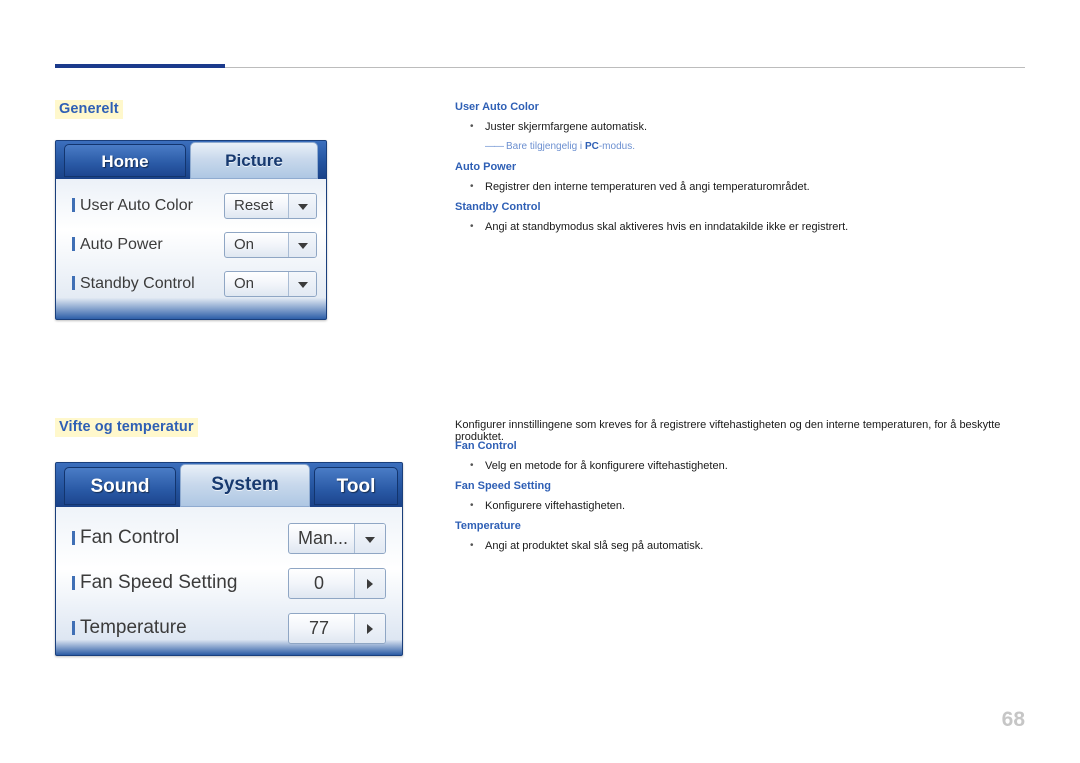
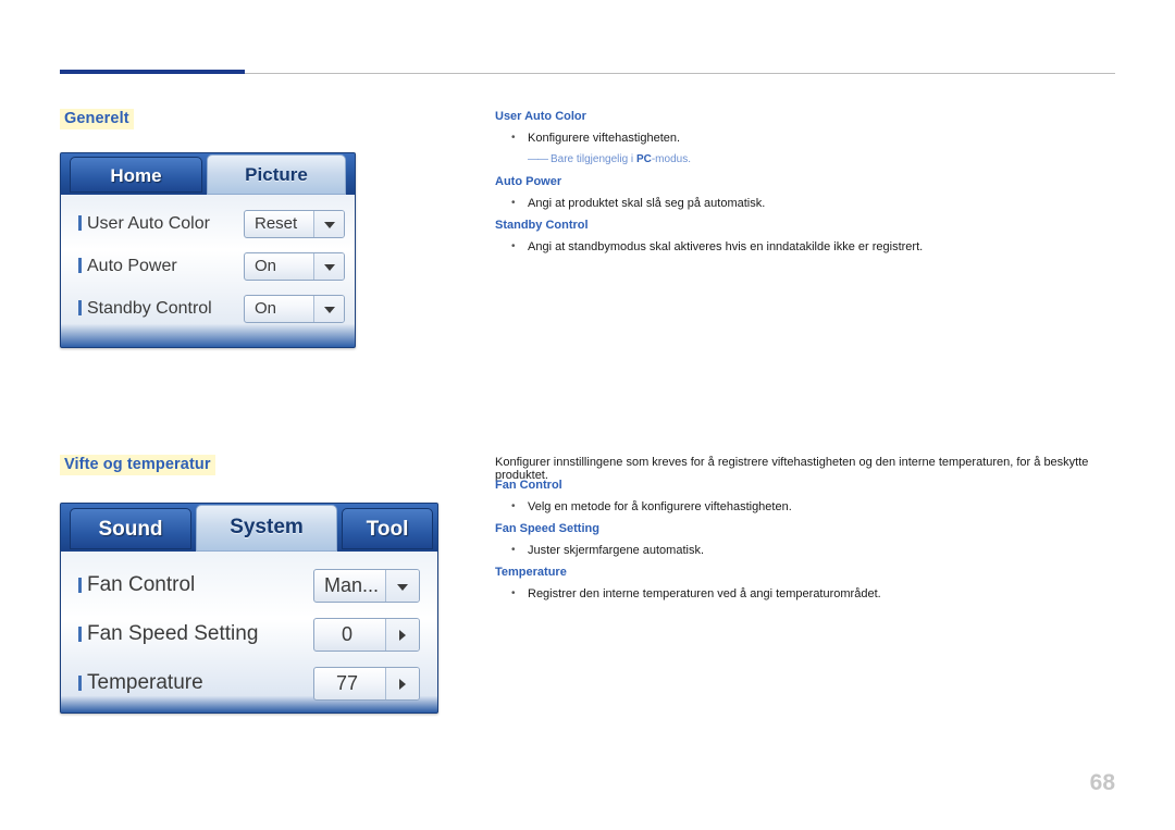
  Generelt
  Home
  Picture
  User Auto Color
  Reset
  Auto Power
  On
  Standby Control
  On
  User Auto Color
  •
- Juster skjermfargene automatisk.
+ Konfigurere viftehastigheten.
  ―― Bare tilgjengelig i PC-modus.
  Auto Power
  •
- Registrer den interne temperaturen ved å angi temperaturområdet.
+ Angi at produktet skal slå seg på automatisk.
  Standby Control
  •
  Angi at standbymodus skal aktiveres hvis en inndatakilde ikke er registrert.
  Vifte og temperatur
  Sound
  System
  Tool
  Fan Control
  Man...
  Fan Speed Setting
  0
  Temperature
  77
  Konfigurer innstillingene som kreves for å registrere viftehastigheten og den interne temperaturen, for å beskytte produktet.
  Fan Control
  •
  Velg en metode for å konfigurere viftehastigheten.
  Fan Speed Setting
  •
- Konfigurere viftehastigheten.
+ Juster skjermfargene automatisk.
  Temperature
  •
- Angi at produktet skal slå seg på automatisk.
+ Registrer den interne temperaturen ved å angi temperaturområdet.
  68
